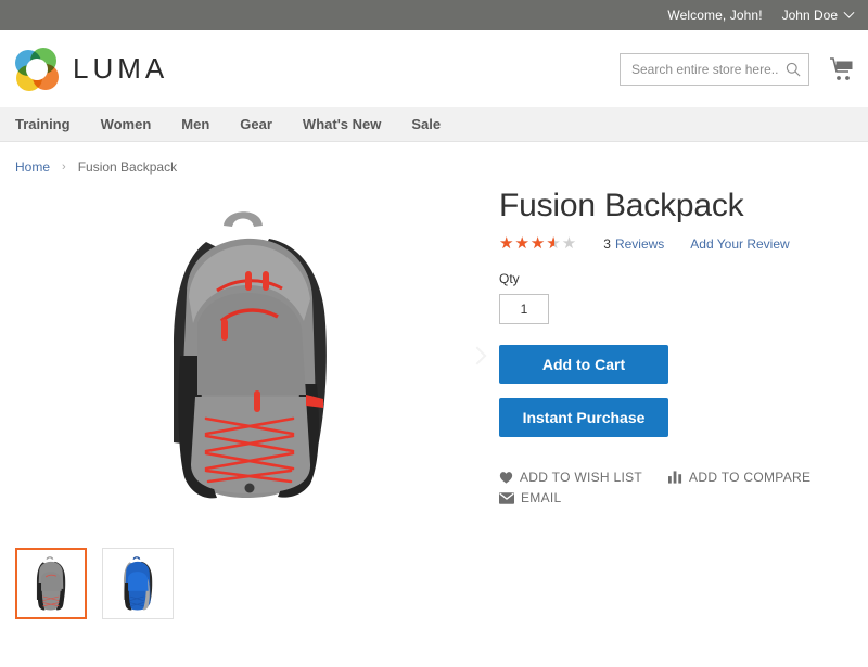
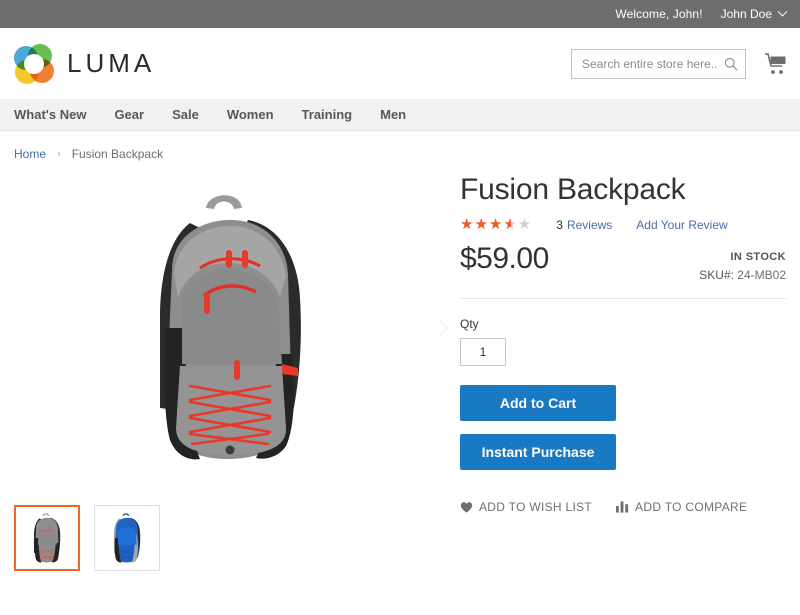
  Welcome, John!
  John Doe
  LUMA
  Search entire store here..
- Training
+ What's New
- Women
+ Gear
- Men
+ Sale
- Gear
+ Women
- What's New
+ Training
- Sale
+ Men
  Home
  ›
  Fusion Backpack
  Fusion Backpack
  ★★★★★
  3 Reviews
  Add Your Review
+ $59.00
+ IN STOCK
+ SKU#: 24-MB02
  Qty
  1
  Add to Cart
  Instant Purchase
  ADD TO WISH LIST
  ADD TO COMPARE
- EMAIL
